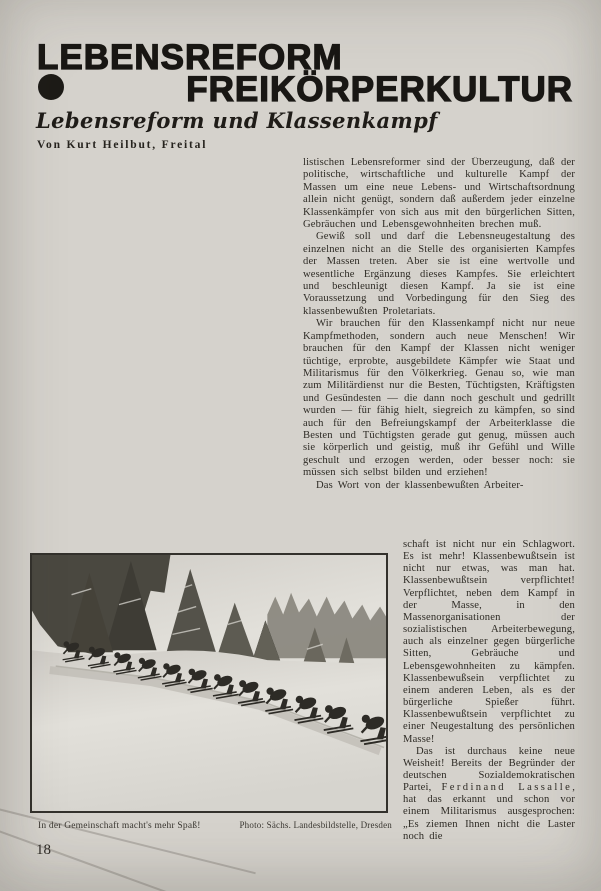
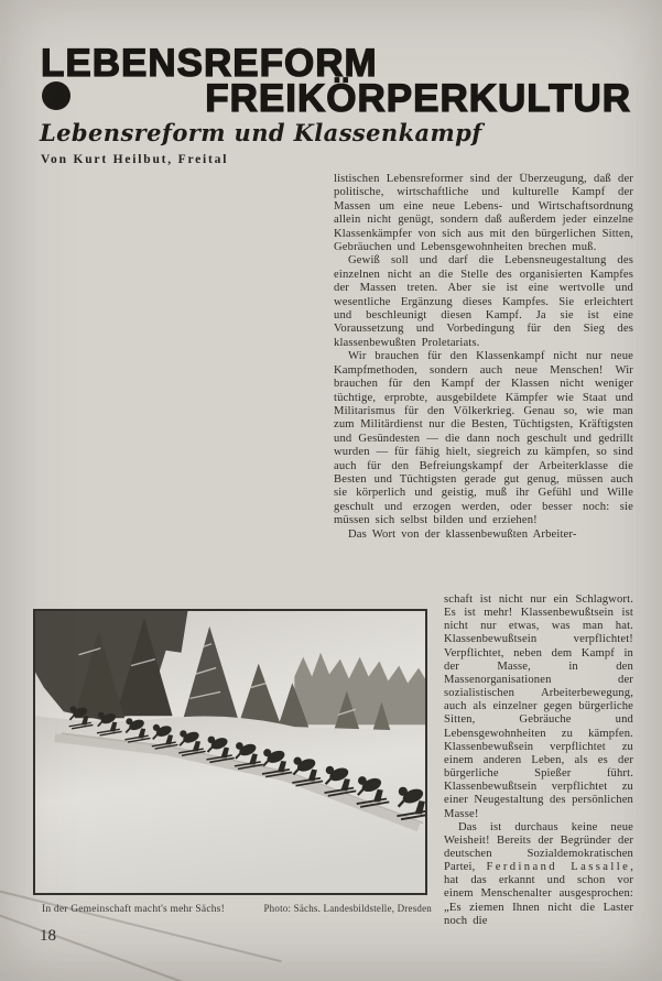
  LEBENSREFORM
  FREIKÖRPERKULTUR
  Lebensreform und Klassenkampf
  Von Kurt Heilbut, Freital
  listischen Lebensreformer sind der Überzeugung, daß der politische, wirtschaftliche und kulturelle Kampf der Massen um eine neue Lebens- und Wirtschaftsordnung allein nicht genügt, sondern daß außerdem jeder einzelne Klassenkämpfer von sich aus mit den bürgerlichen Sitten, Gebräuchen und Lebensgewohnheiten brechen muß.
  Gewiß soll und darf die Lebensneugestaltung des einzelnen nicht an die Stelle des organisierten Kampfes der Massen treten. Aber sie ist eine wertvolle und wesentliche Ergänzung dieses Kampfes. Sie erleichtert und beschleunigt diesen Kampf. Ja sie ist eine Voraussetzung und Vorbedingung für den Sieg des klassenbewußten Proletariats.
  Wir brauchen für den Klassenkampf nicht nur neue Kampfmethoden, sondern auch neue Menschen! Wir brauchen für den Kampf der Klassen nicht weniger tüchtige, erprobte, ausgebildete Kämpfer wie Staat und Militarismus für den Völkerkrieg. Genau so, wie man zum Militärdienst nur die Besten, Tüchtigsten, Kräftigsten und Gesündesten — die dann noch geschult und gedrillt wurden — für fähig hielt, siegreich zu kämpfen, so sind auch für den Befreiungskampf der Arbeiterklasse die Besten und Tüchtigsten gerade gut genug, müssen auch sie körperlich und geistig, muß ihr Gefühl und Wille geschult und erzogen werden, oder besser noch: sie müssen sich selbst bilden und erziehen!
  Das Wort von der klassenbewußten Arbeiter-
  schaft ist nicht nur ein Schlagwort. Es ist mehr! Klassenbewußtsein ist nicht nur etwas, was man hat. Klassenbewußtsein verpflichtet! Verpflichtet, neben dem Kampf in der Masse, in den Massenorganisationen der sozialistischen Arbeiterbewegung, auch als einzelner gegen bürgerliche Sitten, Gebräuche und Lebensgewohnheiten zu kämpfen. Klassenbewußsein verpflichtet zu einem anderen Leben, als es der bürgerliche Spießer führt. Klassenbewußtsein verpflichtet zu einer Neugestaltung des persönlichen Masse!
- Das ist durchaus keine neue Weisheit! Bereits der Begründer der deutschen Sozialdemokratischen Partei, Ferdinand Lassalle, hat das erkannt und schon vor einem Militarismus ausgesprochen: „Es ziemen Ihnen nicht die Laster noch die
+ Das ist durchaus keine neue Weisheit! Bereits der Begründer der deutschen Sozialdemokratischen Partei, Ferdinand Lassalle, hat das erkannt und schon vor einem Menschenalter ausgesprochen: „Es ziemen Ihnen nicht die Laster noch die
- In der Gemeinschaft macht's mehr Spaß!
+ In der Gemeinschaft macht's mehr Sächs!
  Photo: Sächs. Landesbildstelle, Dresden
  18
